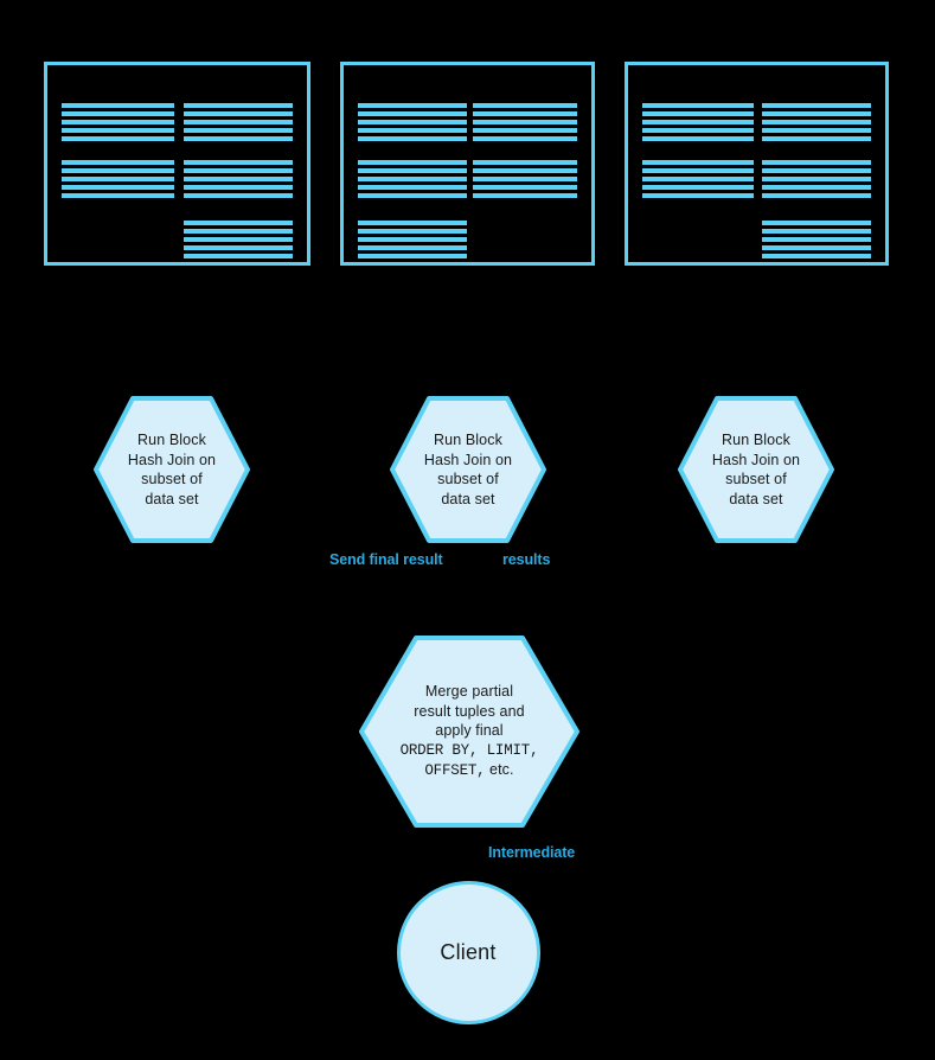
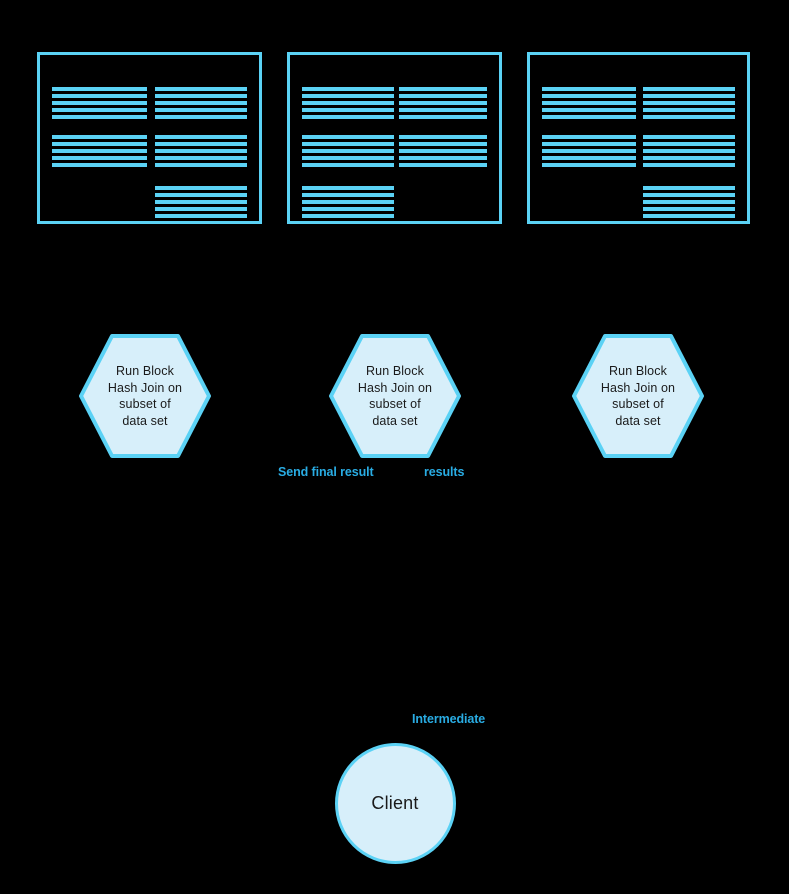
  Run Block
  Hash Join on
  subset of
  data set
  Run Block
  Hash Join on
  subset of
  data set
  Run Block
  Hash Join on
  subset of
  data set
- Merge partial
- result tuples and
- apply final
- ORDER BY, LIMIT,
- OFFSET, etc.
  Client
  Send final result
  results
  Intermediate
